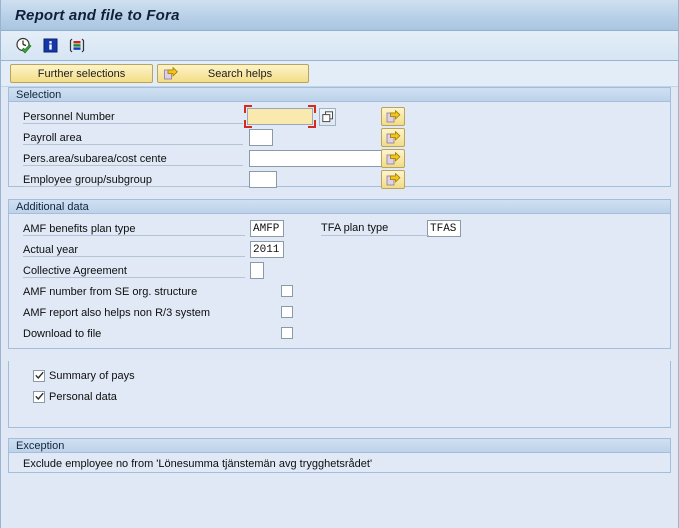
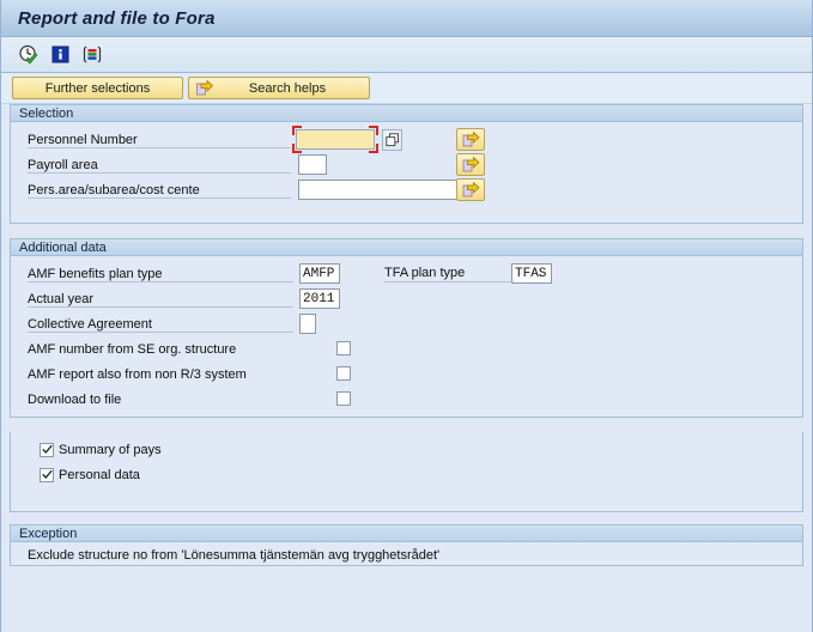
  Report and file to Fora
  Further selections
  Search helps
  Selection
  Personnel Number
  Payroll area
  Pers.area/subarea/cost cente
- Employee group/subgroup
  Additional data
  AMF benefits plan type
  AMFP
  TFA plan type
  TFAS
  Actual year
  2011
  Collective Agreement
  AMF number from SE org. structure
- AMF report also helps non R/3 system
+ AMF report also from non R/3 system
  Download to file
  Summary of pays
  Personal data
  Exception
- Exclude employee no from 'Lönesumma tjänstemän avg trygghetsrådet'
+ Exclude structure no from 'Lönesumma tjänstemän avg trygghetsrådet'
